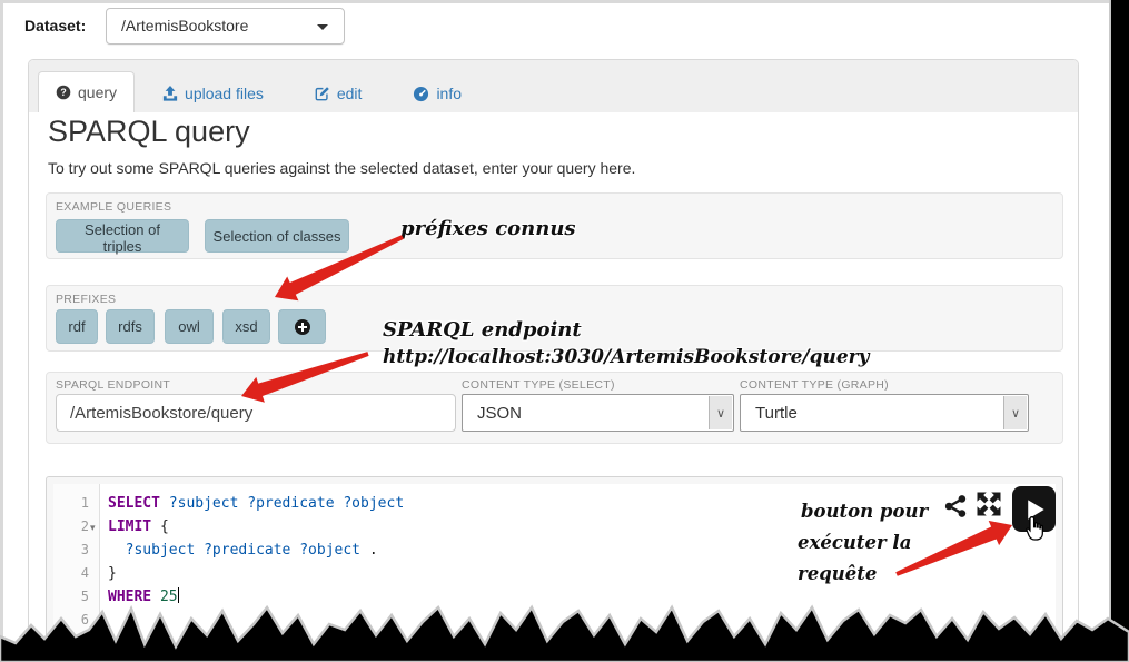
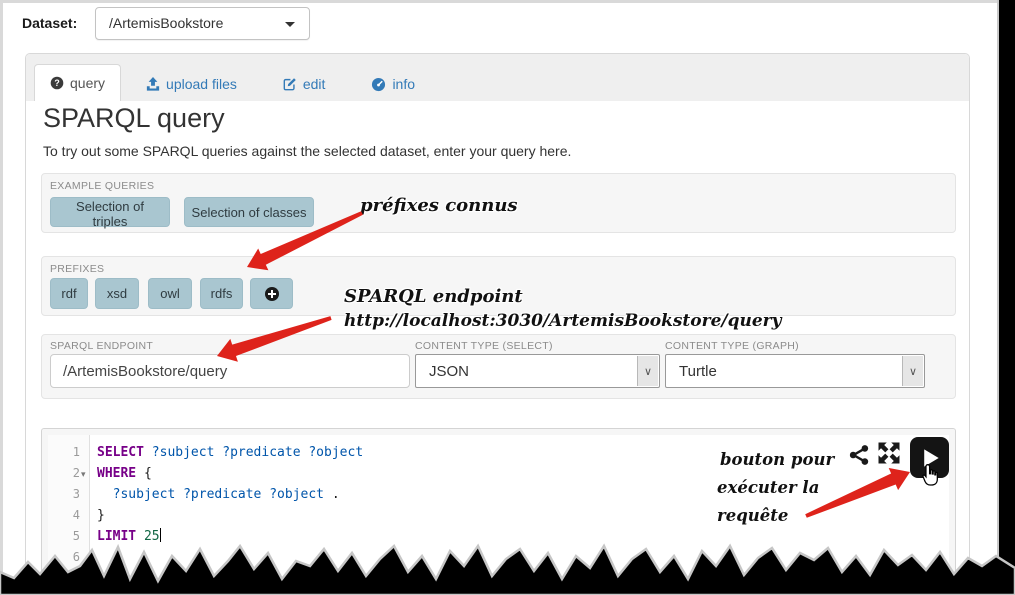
  Dataset:
  /ArtemisBookstore
  ?
  query
  upload files
  edit
  info
  SPARQL query
  To try out some SPARQL queries against the selected dataset, enter your query here.
  EXAMPLE QUERIES
  Selection of triples
  Selection of classes
  PREFIXES
  rdf
- rdfs
+ xsd
  owl
- xsd
+ rdfs
  SPARQL ENDPOINT
  /ArtemisBookstore/query
  CONTENT TYPE (SELECT)
  JSON
  ∨
  CONTENT TYPE (GRAPH)
  Turtle
  ∨
  1
  2
  3
  4
  5
  6
  ▾
  SELECT ?subject ?predicate ?object
- LIMIT {
+ WHERE {
  ?subject ?predicate ?object .
  }
- WHERE 25
+ LIMIT 25
  préfixes connus
  SPARQL endpoint
  http://localhost:3030/ArtemisBookstore/query
  bouton pour
  exécuter la
  requête
